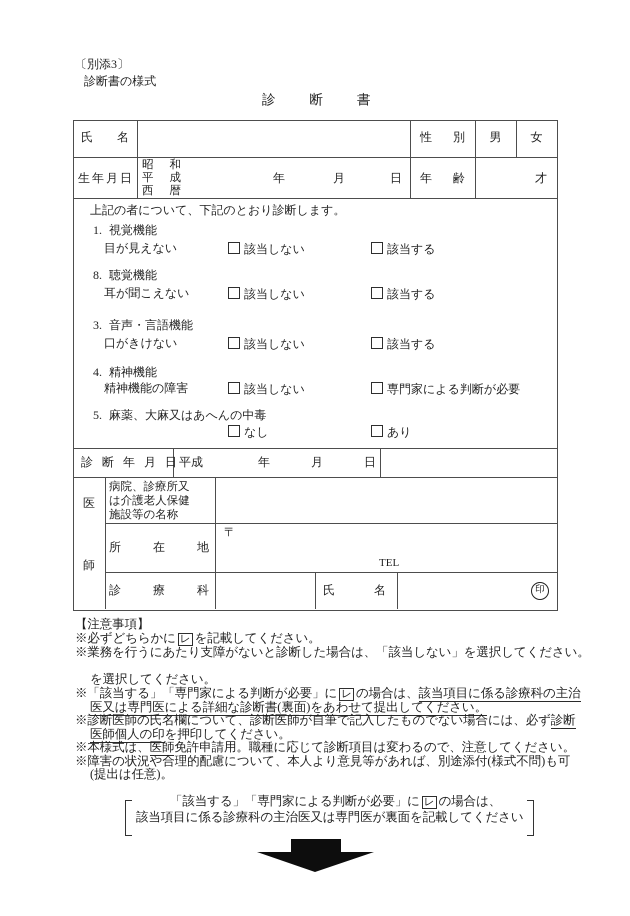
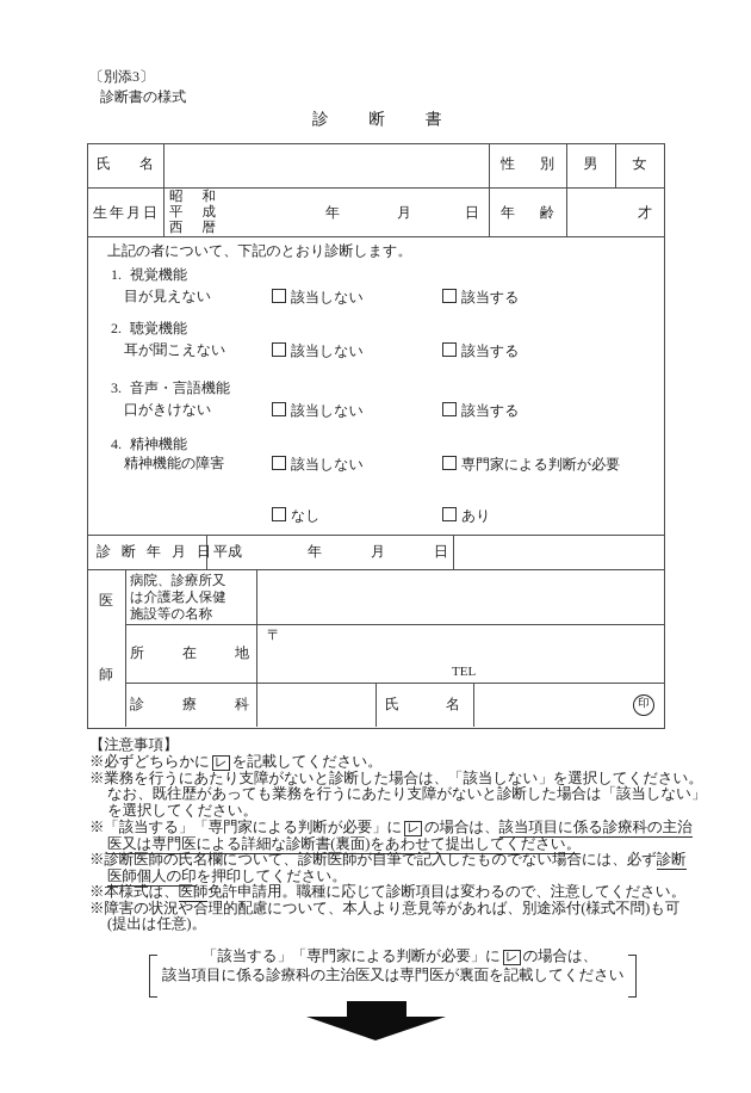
  〔別添3〕
  診断書の様式
  診断書
  氏名
  性別
  男
  女
  生年月日
  昭和
  平成
  西暦
  年
  月
  日
  年齢
  才
  上記の者について、下記のとおり診断します。
  1. 視覚機能
  目が見えない
  該当しない
  該当する
- 8. 聴覚機能
+ 2. 聴覚機能
  耳が聞こえない
  該当しない
  該当する
  3. 音声・言語機能
  口がきけない
  該当しない
  該当する
  4. 精神機能
  精神機能の障害
  該当しない
  専門家による判断が必要
- 5. 麻薬、大麻又はあへんの中毒
  なし
  あり
  診断年月日
  平成
  年
  月
  日
  医
  師
  病院、診療所又
  は介護老人保健
  施設等の名称
  所在地
  〒
  TEL
  診療科
  氏名
  印
  【注意事項】
  ※必ずどちらかに レ を記載してください。
  ※業務を行うにあたり支障がないと診断した場合は、「該当しない」を選択してください。
+ なお、既往歴があっても業務を行うにあたり支障がないと診断した場合は「該当しない」
  を選択してください。
  ※「該当する」「専門家による判断が必要」に レ の場合は、該当項目に係る診療科の主治
  医又は専門医による詳細な診断書(裏面)をあわせて提出してください。
  ※診断医師の氏名欄について、診断医師が自筆で記入したものでない場合には、必ず診断
  医師個人の印を押印してください。
  ※本様式は、医師免許申請用。職種に応じて診断項目は変わるので、注意してください。
  ※障害の状況や合理的配慮について、本人より意見等があれば、別途添付(様式不問)も可
  (提出は任意)。
  「該当する」「専門家による判断が必要」に レ の場合は、
  該当項目に係る診療科の主治医又は専門医が裏面を記載してください
